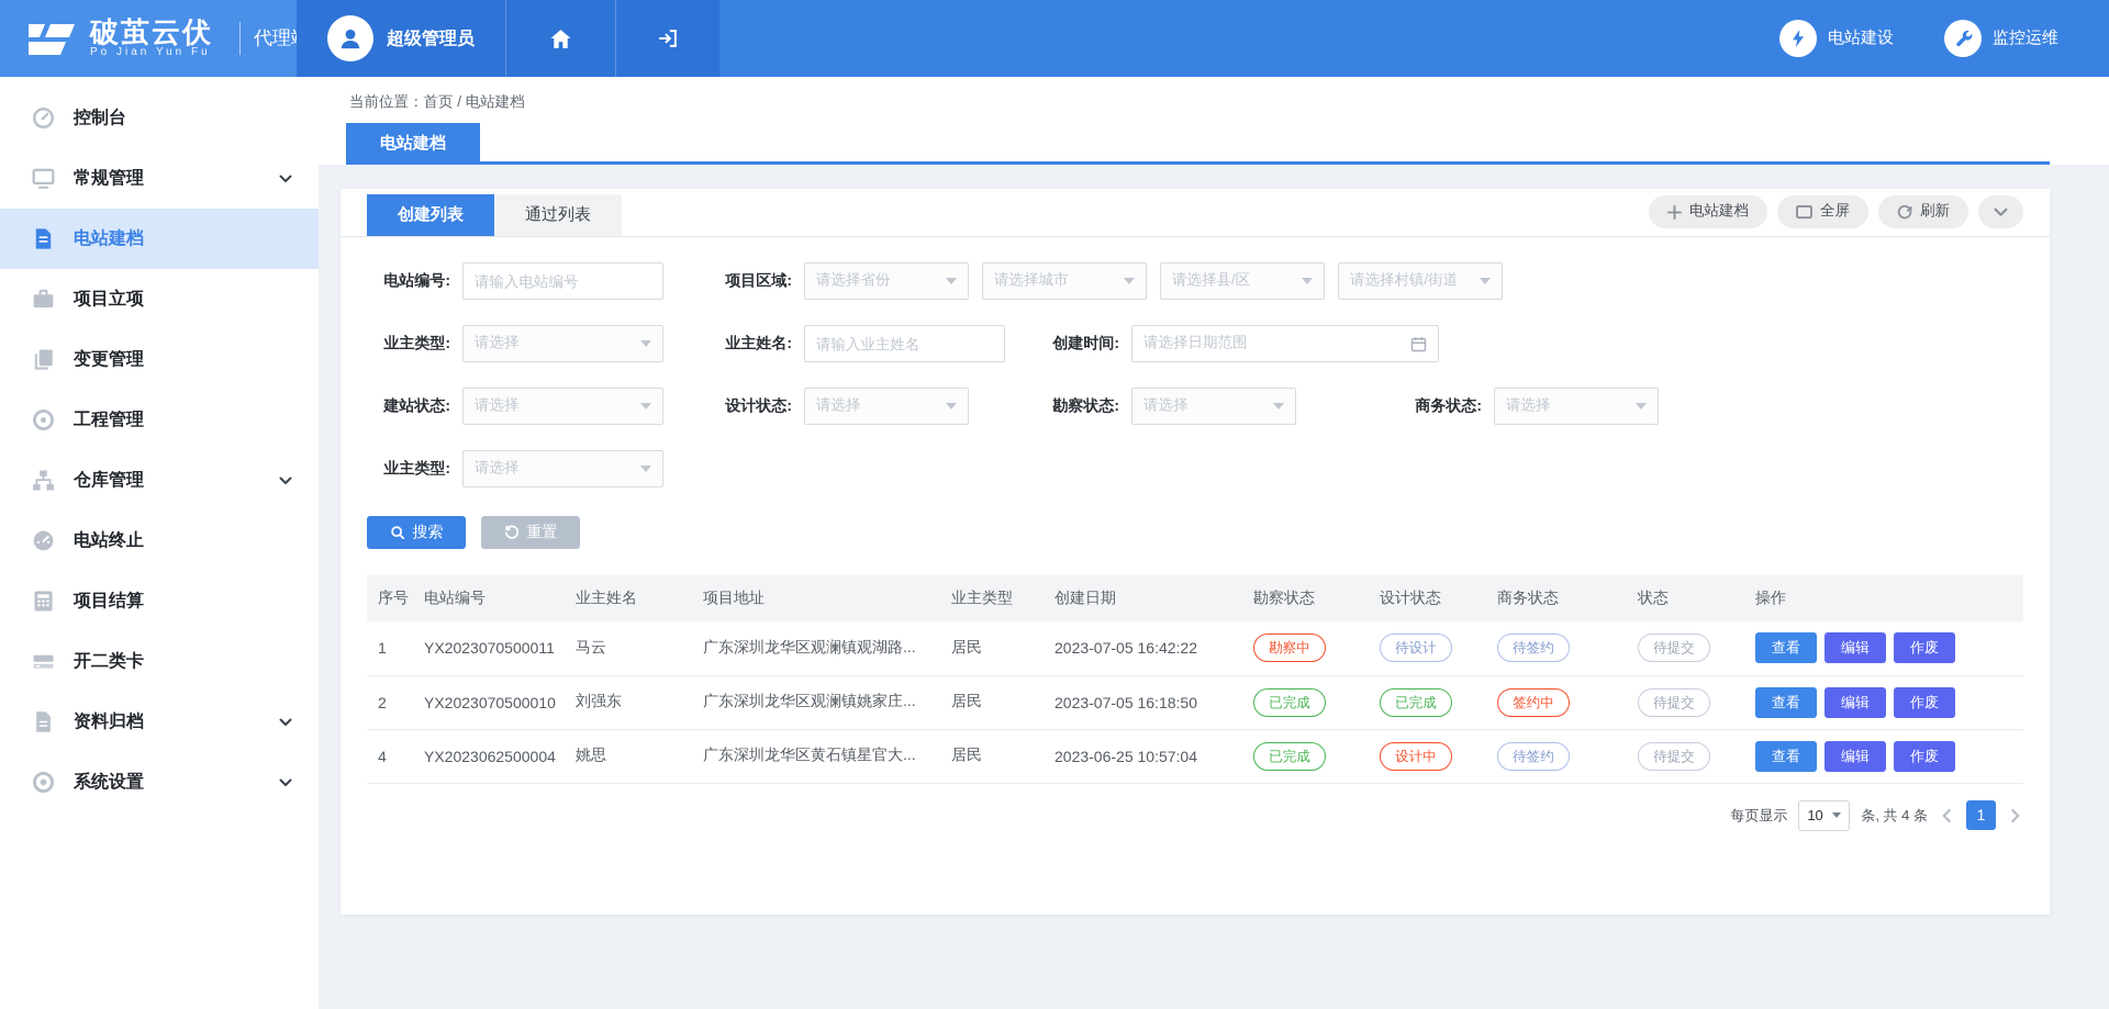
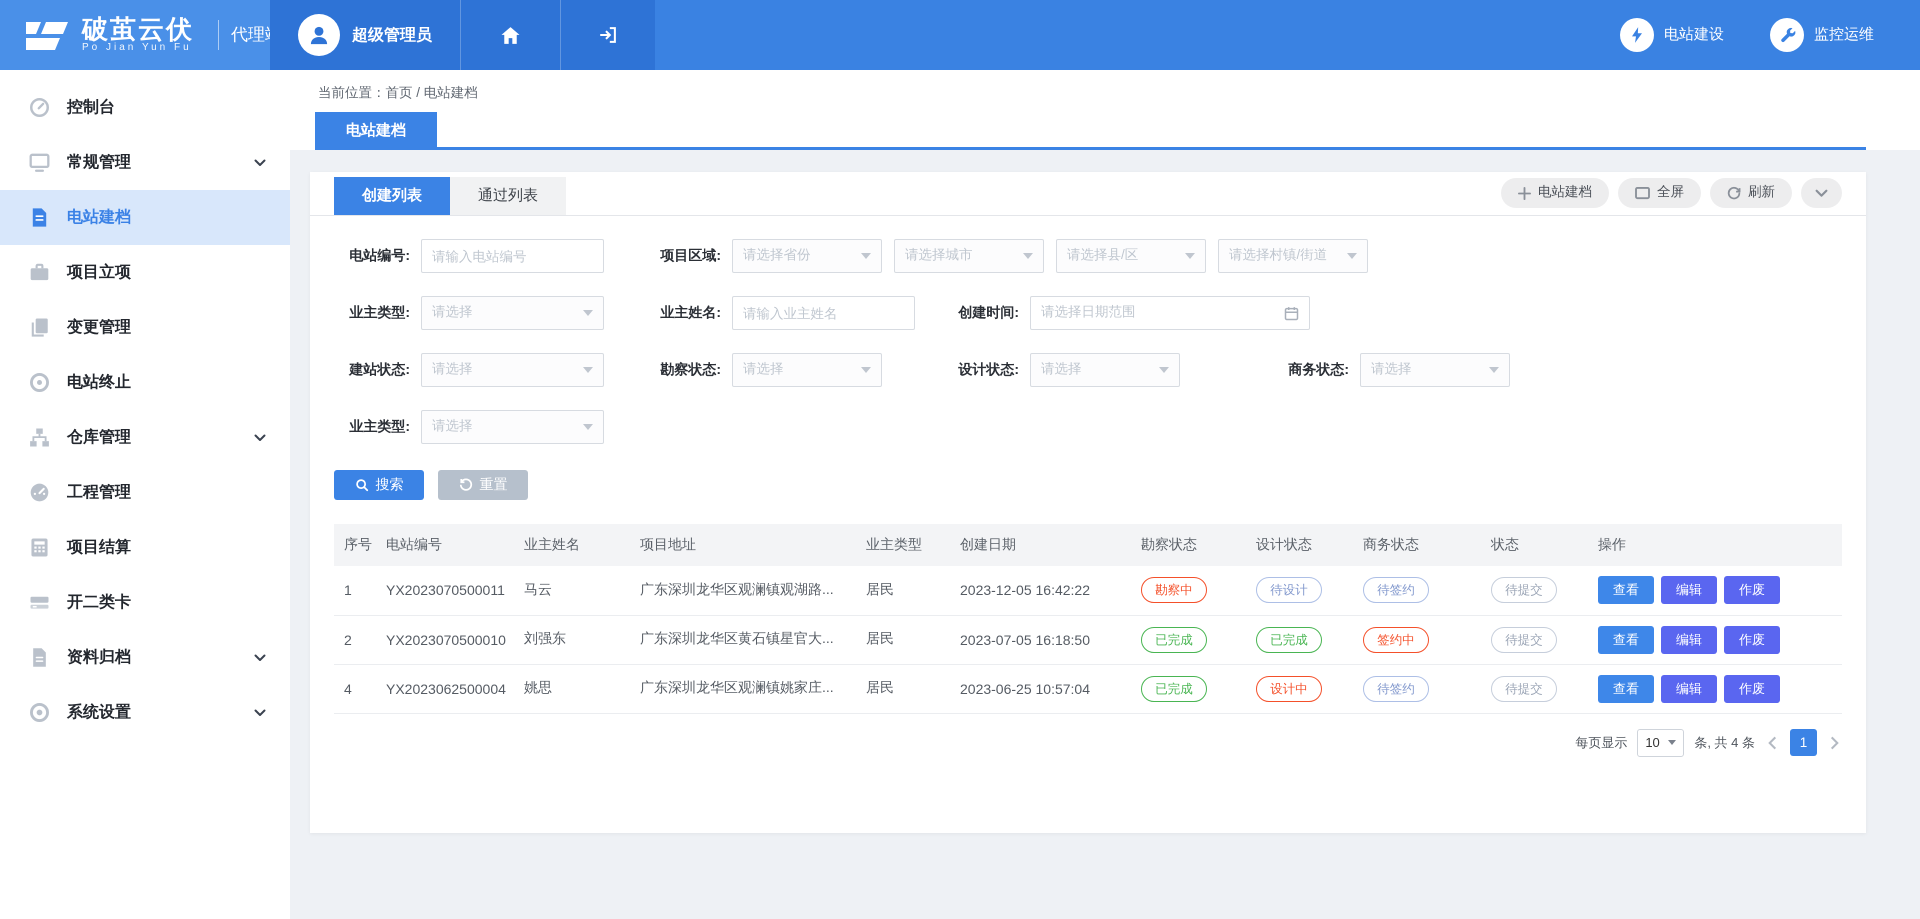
  破茧云伏
  Po Jian Yun Fu
  超级管理员
  电站建设
  监控运维
  控制台
  常规管理
  电站建档
  项目立项
  变更管理
- 工程管理
+ 电站终止
  仓库管理
- 电站终止
+ 工程管理
  项目结算
  开二类卡
  资料归档
  系统设置
  当前位置：首页 / 电站建档
  电站建档
  创建列表
  通过列表
  电站建档
  全屏
  刷新
  电站编号:
  请输入电站编号
  项目区域:
  请选择省份
  请选择城市
  请选择县/区
  请选择村镇/街道
  业主类型:
  请选择
  业主姓名:
  请输入业主姓名
  创建时间:
  请选择日期范围
  建站状态:
  请选择
- 设计状态:
+ 勘察状态:
  请选择
- 勘察状态:
+ 设计状态:
  请选择
  商务状态:
  请选择
  业主类型:
  请选择
  搜索
  重置
  序号	电站编号	业主姓名	项目地址	业主类型	创建日期	勘察状态	设计状态	商务状态	状态	操作
- 1	YX2023070500011	马云	广东深圳龙华区观澜镇观湖路...	居民	2023-07-05 16:42:22	勘察中	待设计	待签约	待提交	查看 编辑 作废
+ 1	YX2023070500011	马云	广东深圳龙华区观澜镇观湖路...	居民	2023-12-05 16:42:22	勘察中	待设计	待签约	待提交	查看 编辑 作废
- 2	YX2023070500010	刘强东	广东深圳龙华区观澜镇姚家庄...	居民	2023-07-05 16:18:50	已完成	已完成	签约中	待提交	查看 编辑 作废
+ 2	YX2023070500010	刘强东	广东深圳龙华区黄石镇星官大...	居民	2023-07-05 16:18:50	已完成	已完成	签约中	待提交	查看 编辑 作废
- 4	YX2023062500004	姚思	广东深圳龙华区黄石镇星官大...	居民	2023-06-25 10:57:04	已完成	设计中	待签约	待提交	查看 编辑 作废
+ 4	YX2023062500004	姚思	广东深圳龙华区观澜镇姚家庄...	居民	2023-06-25 10:57:04	已完成	设计中	待签约	待提交	查看 编辑 作废
  每页显示
  10
  条, 共 4 条
  1
